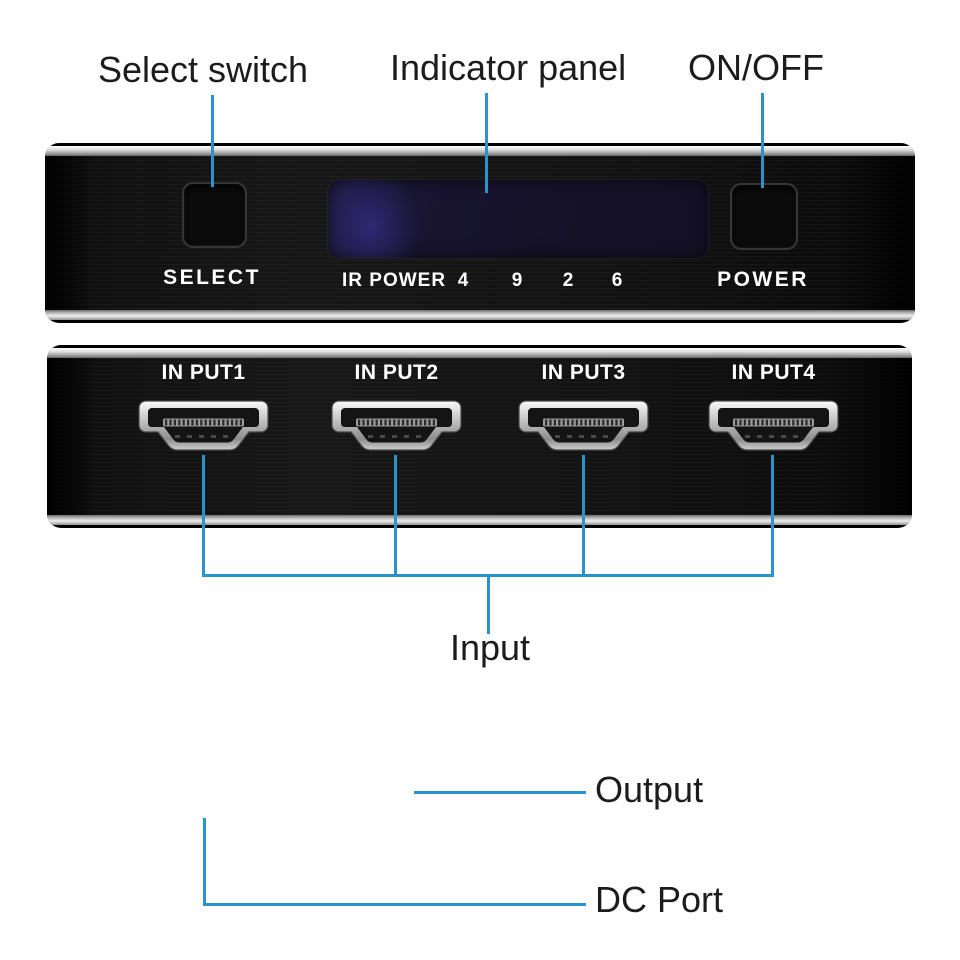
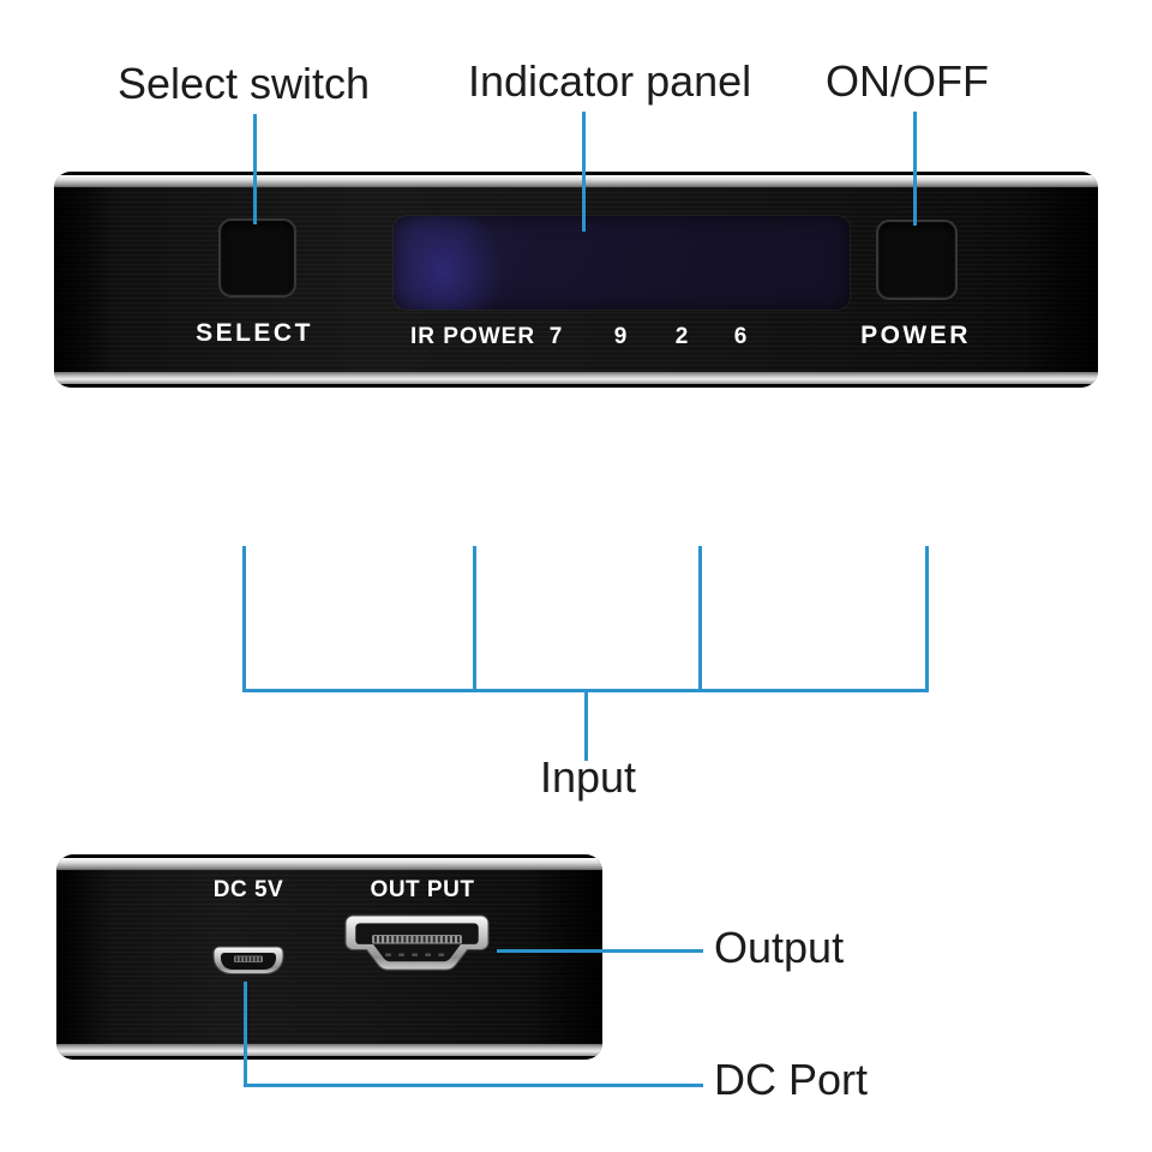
  Select switch
  Indicator panel
  ON/OFF
  SELECT
  IR POWER
- 4
+ 7
  9
  2
  6
  POWER
- IN PUT1
- IN PUT2
- IN PUT3
- IN PUT4
  Input
+ DC 5V
+ OUT PUT
  Output
  DC Port
